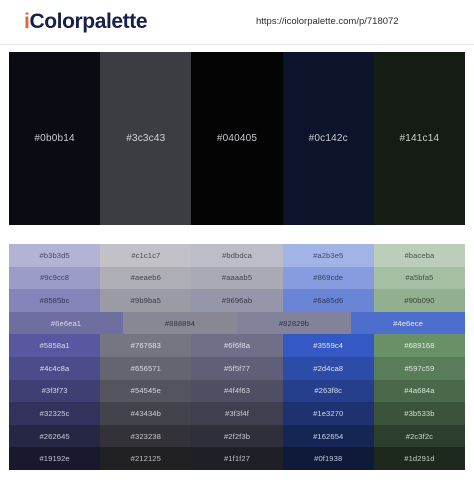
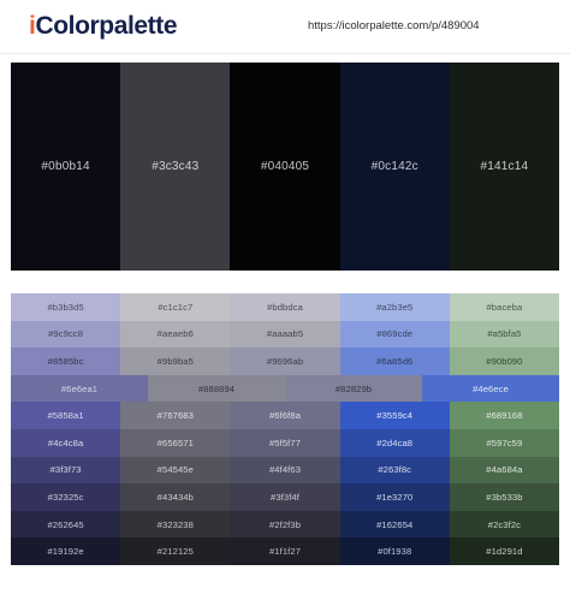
  iColorpalette
- https://icolorpalette.com/p/718072
+ https://icolorpalette.com/p/489004
  #0b0b14
  #3c3c43
  #040405
  #0c142c
  #141c14
  #b3b3d5
  #c1c1c7
  #bdbdca
  #a2b3e5
  #baceba
  #9c9cc8
  #aeaeb6
  #aaaab5
  #869cde
  #a5bfa5
  #8585bc
  #9b9ba5
  #9696ab
  #6a85d6
  #90b090
  #6e6ea1
  #888894
  #82829b
  #4e6ece
  #5858a1
  #767683
  #6f6f8a
  #3559c4
  #689168
  #4c4c8a
  #656571
  #5f5f77
  #2d4ca8
  #597c59
  #3f3f73
  #54545e
  #4f4f63
  #263f8c
  #4a684a
  #32325c
  #43434b
  #3f3f4f
  #1e3270
  #3b533b
  #262645
  #323238
  #2f2f3b
  #162654
  #2c3f2c
  #19192e
  #212125
  #1f1f27
  #0f1938
  #1d291d
